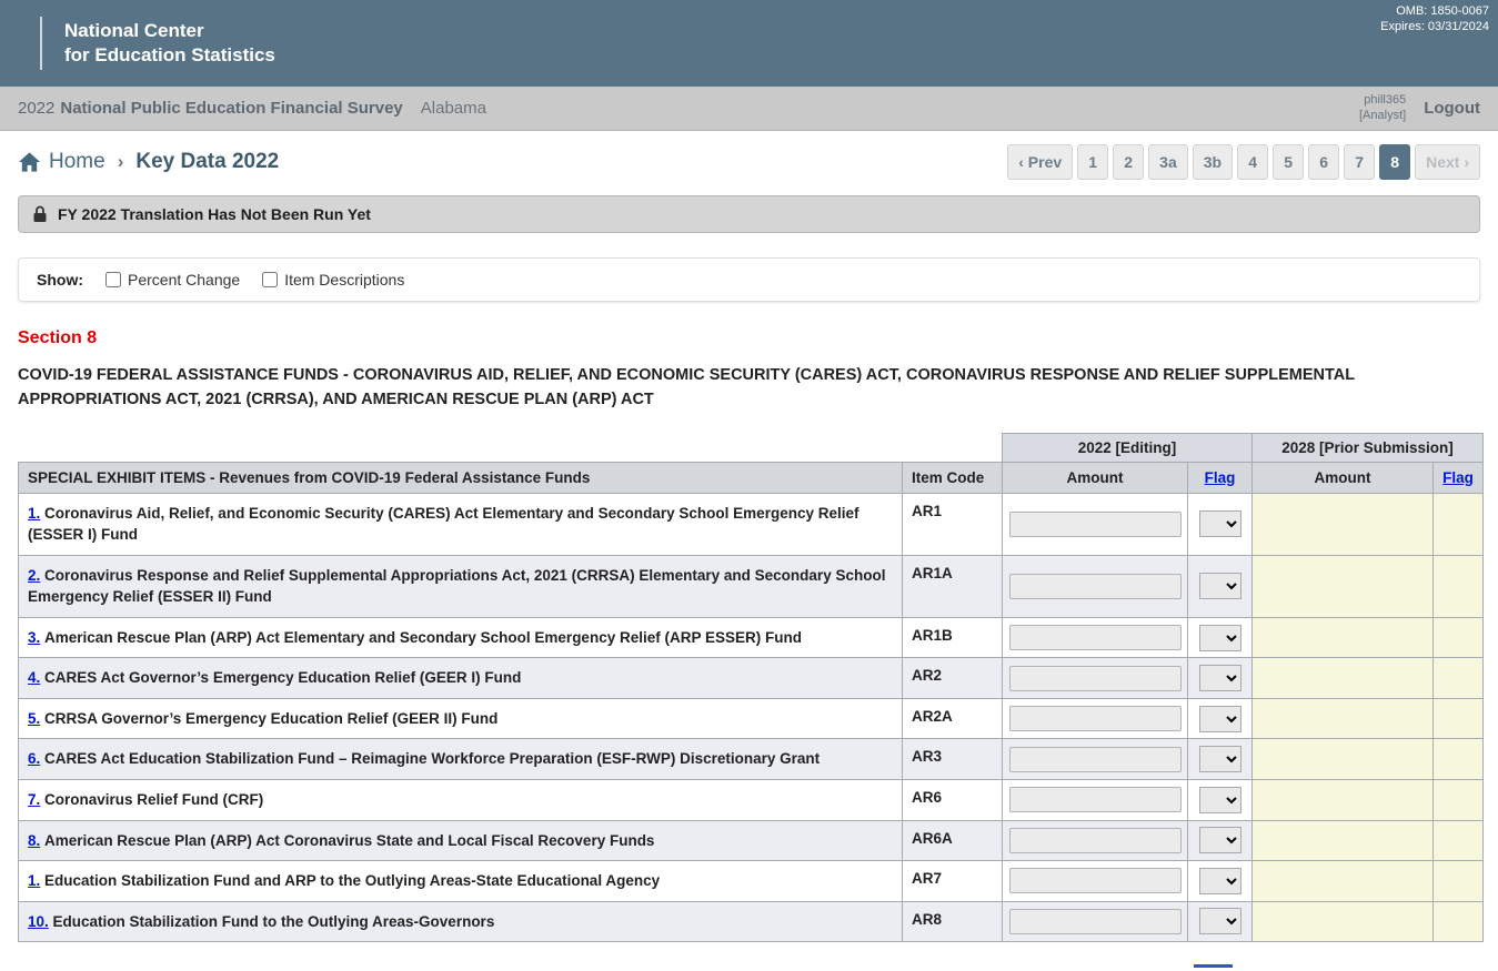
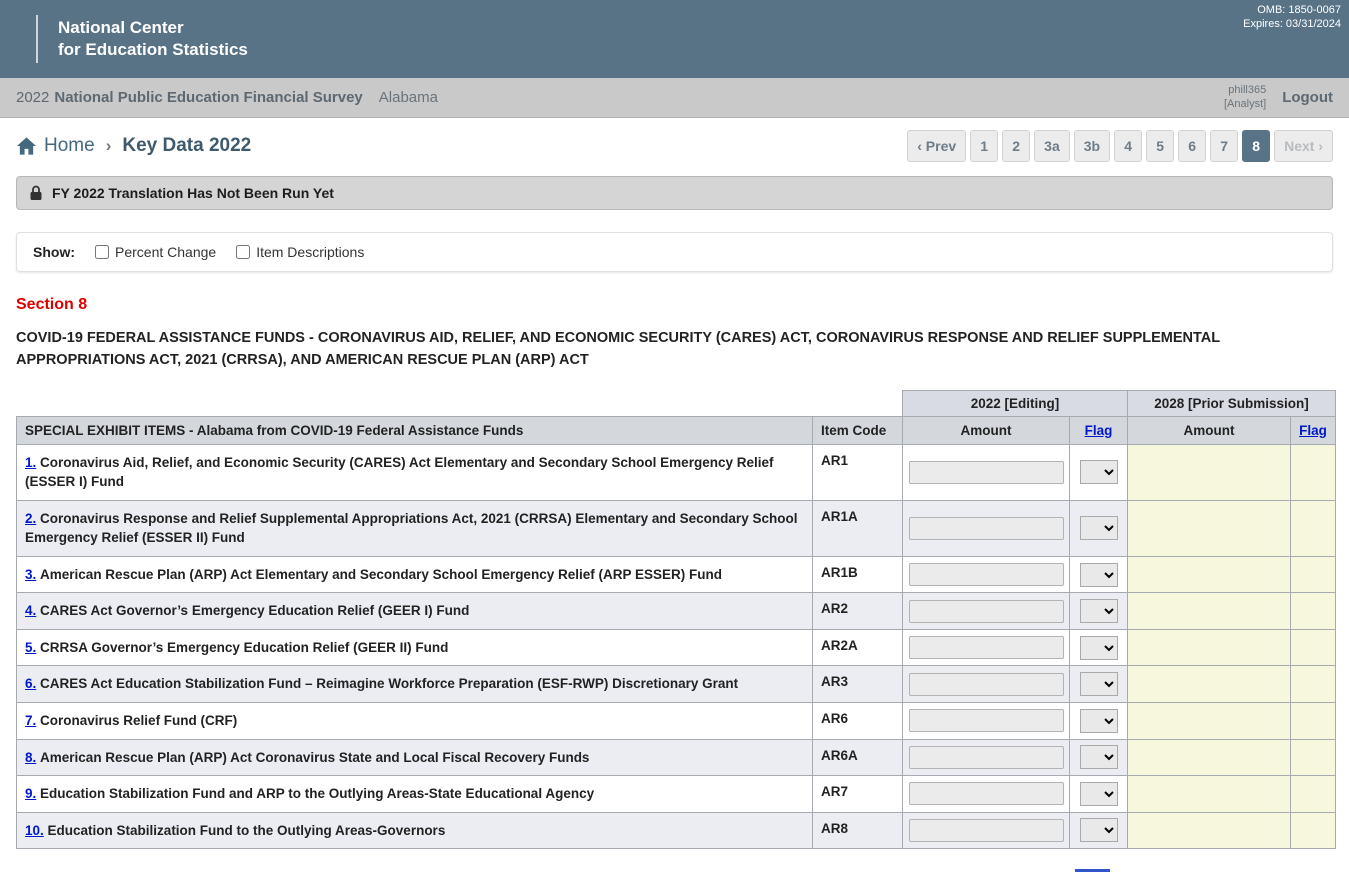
  OMB: 1850-0067
  Expires: 03/31/2024
  National Center
  for Education Statistics
  2022
  National Public Education Financial Survey
  Alabama
  phill365
  [Analyst]
  Logout
  Home
  ›
  Key Data 2022
  ‹ Prev
  1
  2
  3a
  3b
  4
  5
  6
  7
  8
  Next ›
  FY 2022 Translation Has Not Been Run Yet
  Show:
  Percent Change
  Item Descriptions
  Section 8
  COVID-19 FEDERAL ASSISTANCE FUNDS - CORONAVIRUS AID, RELIEF, AND ECONOMIC SECURITY (CARES) ACT, CORONAVIRUS RESPONSE AND RELIEF SUPPLEMENTAL APPROPRIATIONS ACT, 2021 (CRRSA), AND AMERICAN RESCUE PLAN (ARP) ACT
  	2022 [Editing]	2028 [Prior Submission]
- SPECIAL EXHIBIT ITEMS - Revenues from COVID-19 Federal Assistance Funds	Item Code	Amount	Flag	Amount	Flag
+ SPECIAL EXHIBIT ITEMS - Alabama from COVID-19 Federal Assistance Funds	Item Code	Amount	Flag	Amount	Flag
  1. Coronavirus Aid, Relief, and Economic Security (CARES) Act Elementary and Secondary School Emergency Relief (ESSER I) Fund	AR1
  2. Coronavirus Response and Relief Supplemental Appropriations Act, 2021 (CRRSA) Elementary and Secondary School Emergency Relief (ESSER II) Fund	AR1A
  3. American Rescue Plan (ARP) Act Elementary and Secondary School Emergency Relief (ARP ESSER) Fund	AR1B
  4. CARES Act Governor’s Emergency Education Relief (GEER I) Fund	AR2
  5. CRRSA Governor’s Emergency Education Relief (GEER II) Fund	AR2A
  6. CARES Act Education Stabilization Fund – Reimagine Workforce Preparation (ESF-RWP) Discretionary Grant	AR3
  7. Coronavirus Relief Fund (CRF)	AR6
  8. American Rescue Plan (ARP) Act Coronavirus State and Local Fiscal Recovery Funds	AR6A
- 1. Education Stabilization Fund and ARP to the Outlying Areas-State Educational Agency	AR7
+ 9. Education Stabilization Fund and ARP to the Outlying Areas-State Educational Agency	AR7
  10. Education Stabilization Fund to the Outlying Areas-Governors	AR8
